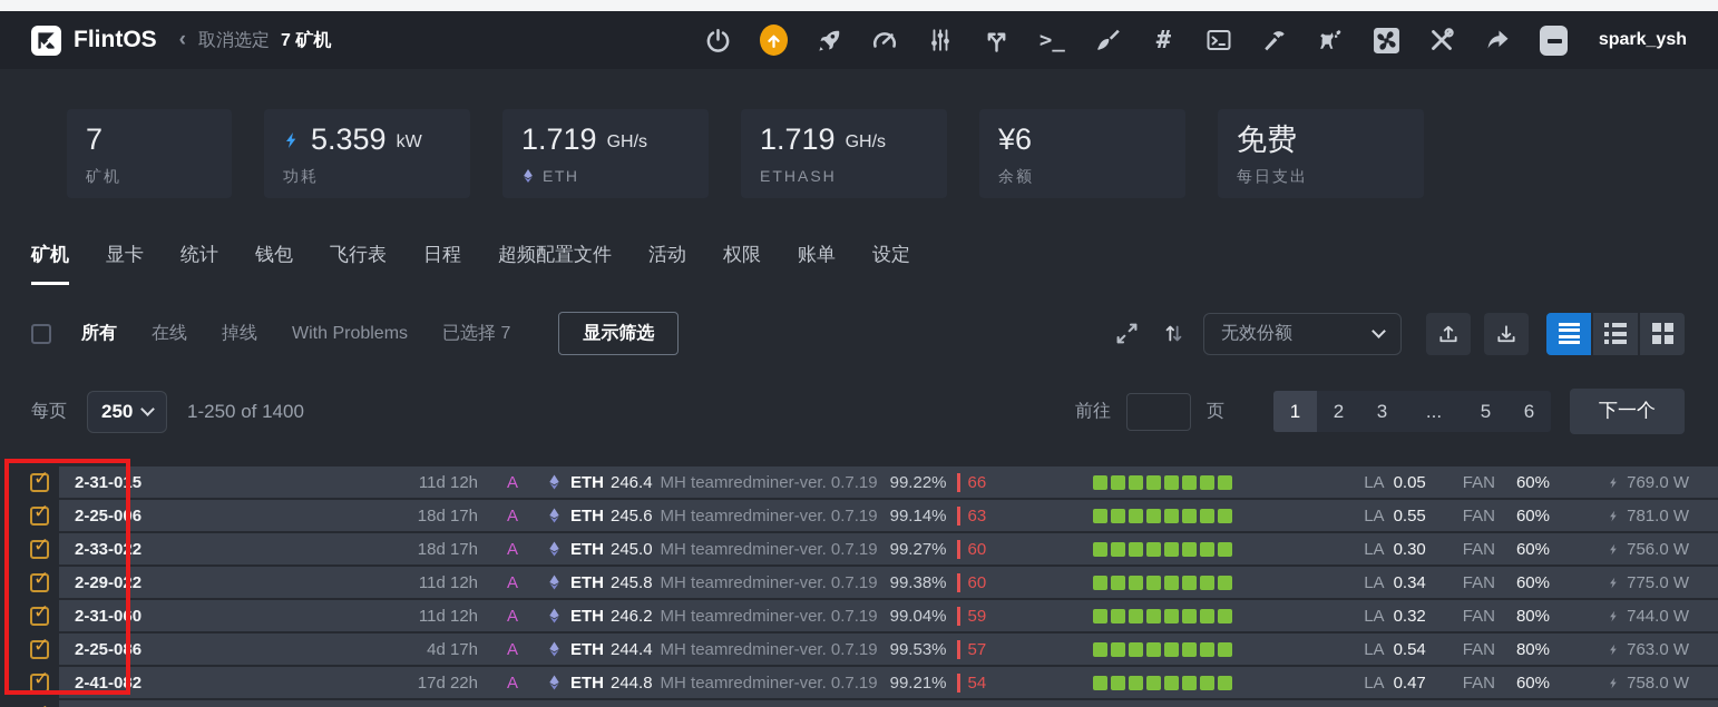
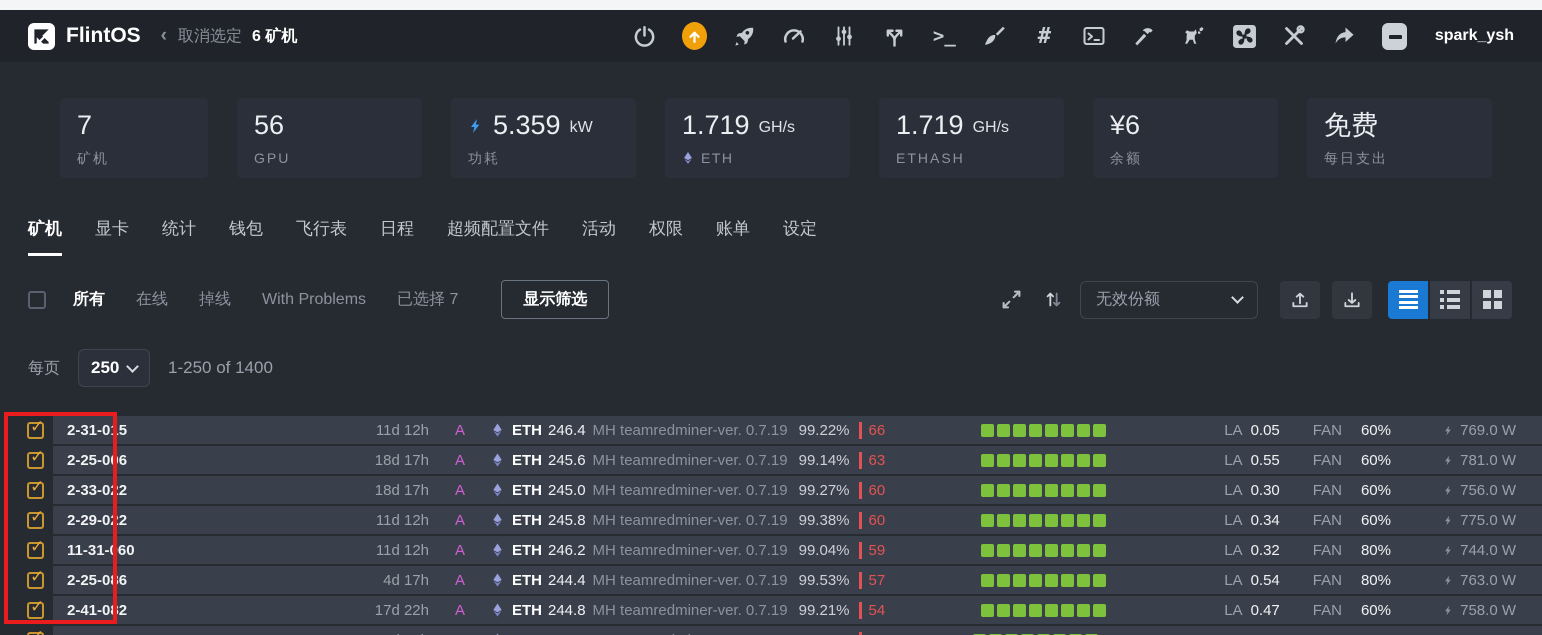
  FlintOS
  ‹
  取消选定
- 7 矿机
+ 6 矿机
  >_
  #
  spark_ysh
  7
  矿机
+ 56
+ GPU
  5.359
  kW
  功耗
  1.719
  GH/s
  ETH
  1.719
  GH/s
  ETHASH
  ¥6
  余额
  免费
  每日支出
  矿机
  显卡
  统计
  钱包
  飞行表
  日程
  超频配置文件
  活动
  权限
  账单
  设定
  所有
  在线
  掉线
  With Problems
  已选择 7
  显示筛选
  无效份额
  每页
  250
  1-250 of 1400
- 前往
- 页
- 1
- 2
- 3
- ...
- 5
- 6
- 下一个
  ✓
  2-31-015
  11d 12h
  A
  ETH
  246.4
  MH teamredminer-ver. 0.7.19
  99.22%
  66
  LA 0.05
  FAN 60%
  769.0 W
  ✓
  2-25-006
  18d 17h
  A
  ETH
  245.6
  MH teamredminer-ver. 0.7.19
  99.14%
  63
  LA 0.55
  FAN 60%
  781.0 W
  ✓
  2-33-022
  18d 17h
  A
  ETH
  245.0
  MH teamredminer-ver. 0.7.19
  99.27%
  60
  LA 0.30
  FAN 60%
  756.0 W
  ✓
  2-29-022
  11d 12h
  A
  ETH
  245.8
  MH teamredminer-ver. 0.7.19
  99.38%
  60
  LA 0.34
  FAN 60%
  775.0 W
  ✓
- 2-31-060
+ 11-31-060
  11d 12h
  A
  ETH
  246.2
  MH teamredminer-ver. 0.7.19
  99.04%
  59
  LA 0.32
  FAN 80%
  744.0 W
  ✓
  2-25-086
  4d 17h
  A
  ETH
  244.4
  MH teamredminer-ver. 0.7.19
  99.53%
  57
  LA 0.54
  FAN 80%
  763.0 W
  ✓
  2-41-082
  17d 22h
  A
  ETH
  244.8
  MH teamredminer-ver. 0.7.19
  99.21%
  54
  LA 0.47
  FAN 60%
  758.0 W
